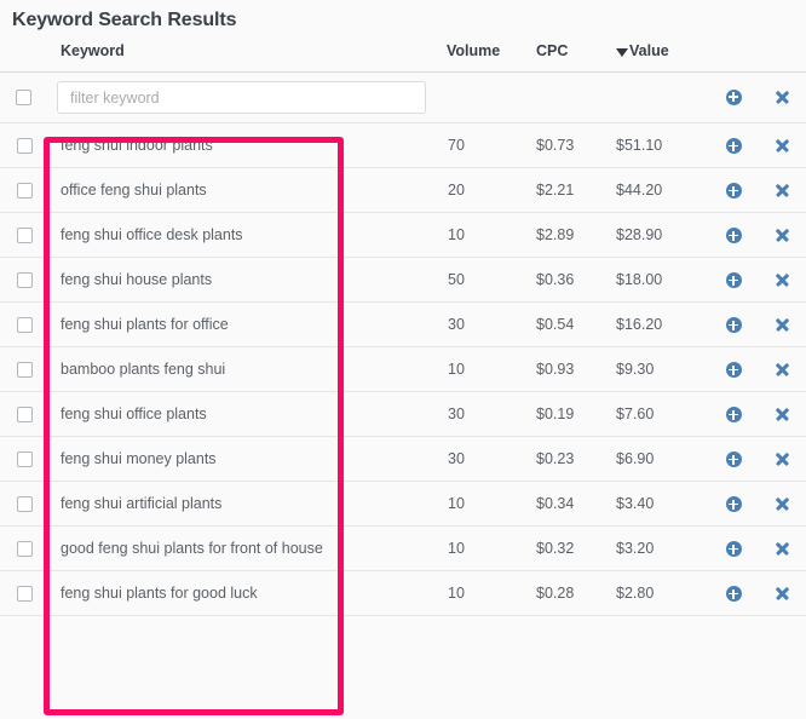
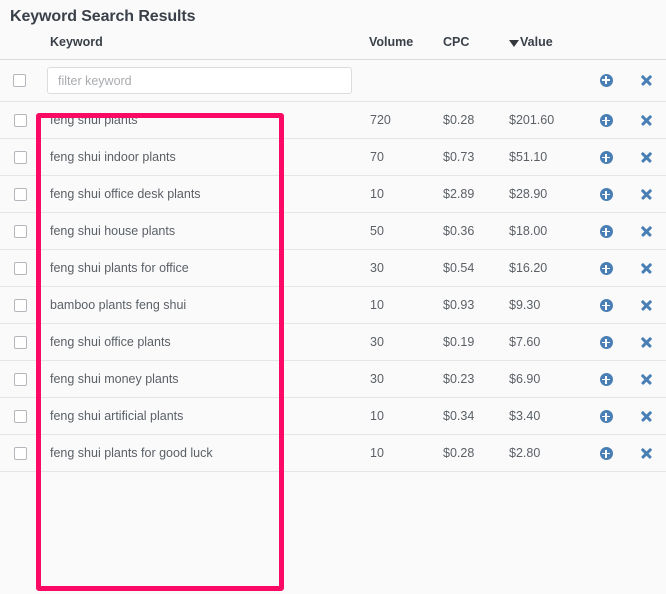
  Keyword Search Results
  	Keyword	Volume	CPC	Value
  	filter keyword
+ 	feng shui plants	720	$0.28	$201.60
  	feng shui indoor plants	70	$0.73	$51.10
- 	office feng shui plants	20	$2.21	$44.20
  	feng shui office desk plants	10	$2.89	$28.90
  	feng shui house plants	50	$0.36	$18.00
  	feng shui plants for office	30	$0.54	$16.20
  	bamboo plants feng shui	10	$0.93	$9.30
  	feng shui office plants	30	$0.19	$7.60
  	feng shui money plants	30	$0.23	$6.90
  	feng shui artificial plants	10	$0.34	$3.40
- 	good feng shui plants for front of house	10	$0.32	$3.20
  	feng shui plants for good luck	10	$0.28	$2.80
